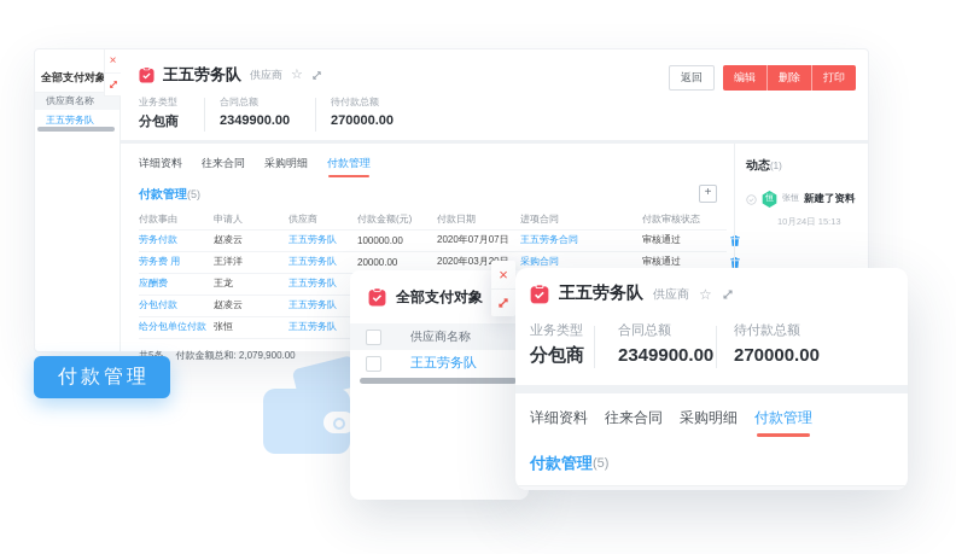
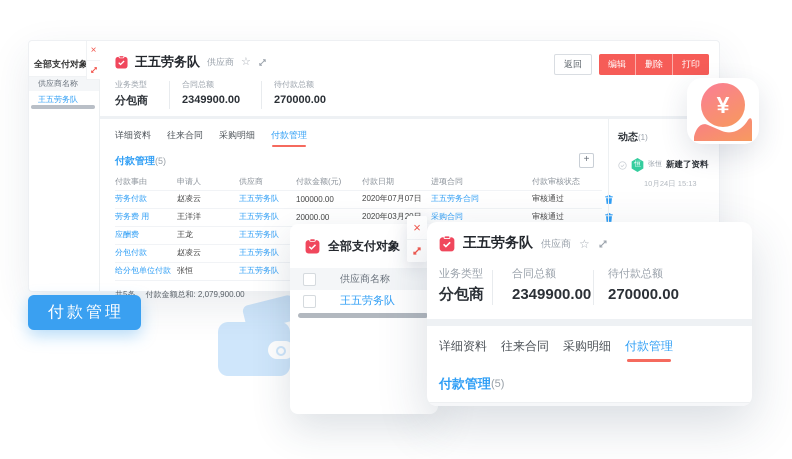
  全部支付对象
  供应商名称
  王五劳务队
  ×
  王五劳务队
  供应商
  ☆
  返回
  编辑
  删除
  打印
  业务类型
  分包商
  合同总额
  2349900.00
  待付款总额
  270000.00
  详细资料
  往来合同
  采购明细
  付款管理
  付款管理
  (5)
  +
  付款事由
  申请人
  供应商
  付款金额(元)
  付款日期
  进项合同
  付款审核状态
  劳务付款
  赵凌云
  王五劳务队
  100000.00
  2020年07月07日
  王五劳务合同
  审核通过
  劳务费 用
  王洋洋
  王五劳务队
  20000.00
  2020年03月
  采购合同
  审核通过
  应酬费
  王龙
  王五劳务队
  分包付款
  赵凌云
  王五劳务队
  给分包单位付款
  张恒
  王五劳务队
  付款金额总和: 2,079,900.00
  动态(1)
  新建了资料
  10月24日 15:13
  付款管理
  全部支付对象
  供应商名称
  王五劳务队
  ×
  王五劳务队
  供应商
  ☆
  业务类型
  分包商
  合同总额
  2349900.00
  待付款总额
  270000.00
  详细资料
  往来合同
  采购明细
  付款管理
  付款管理
  (5)
+ ¥
